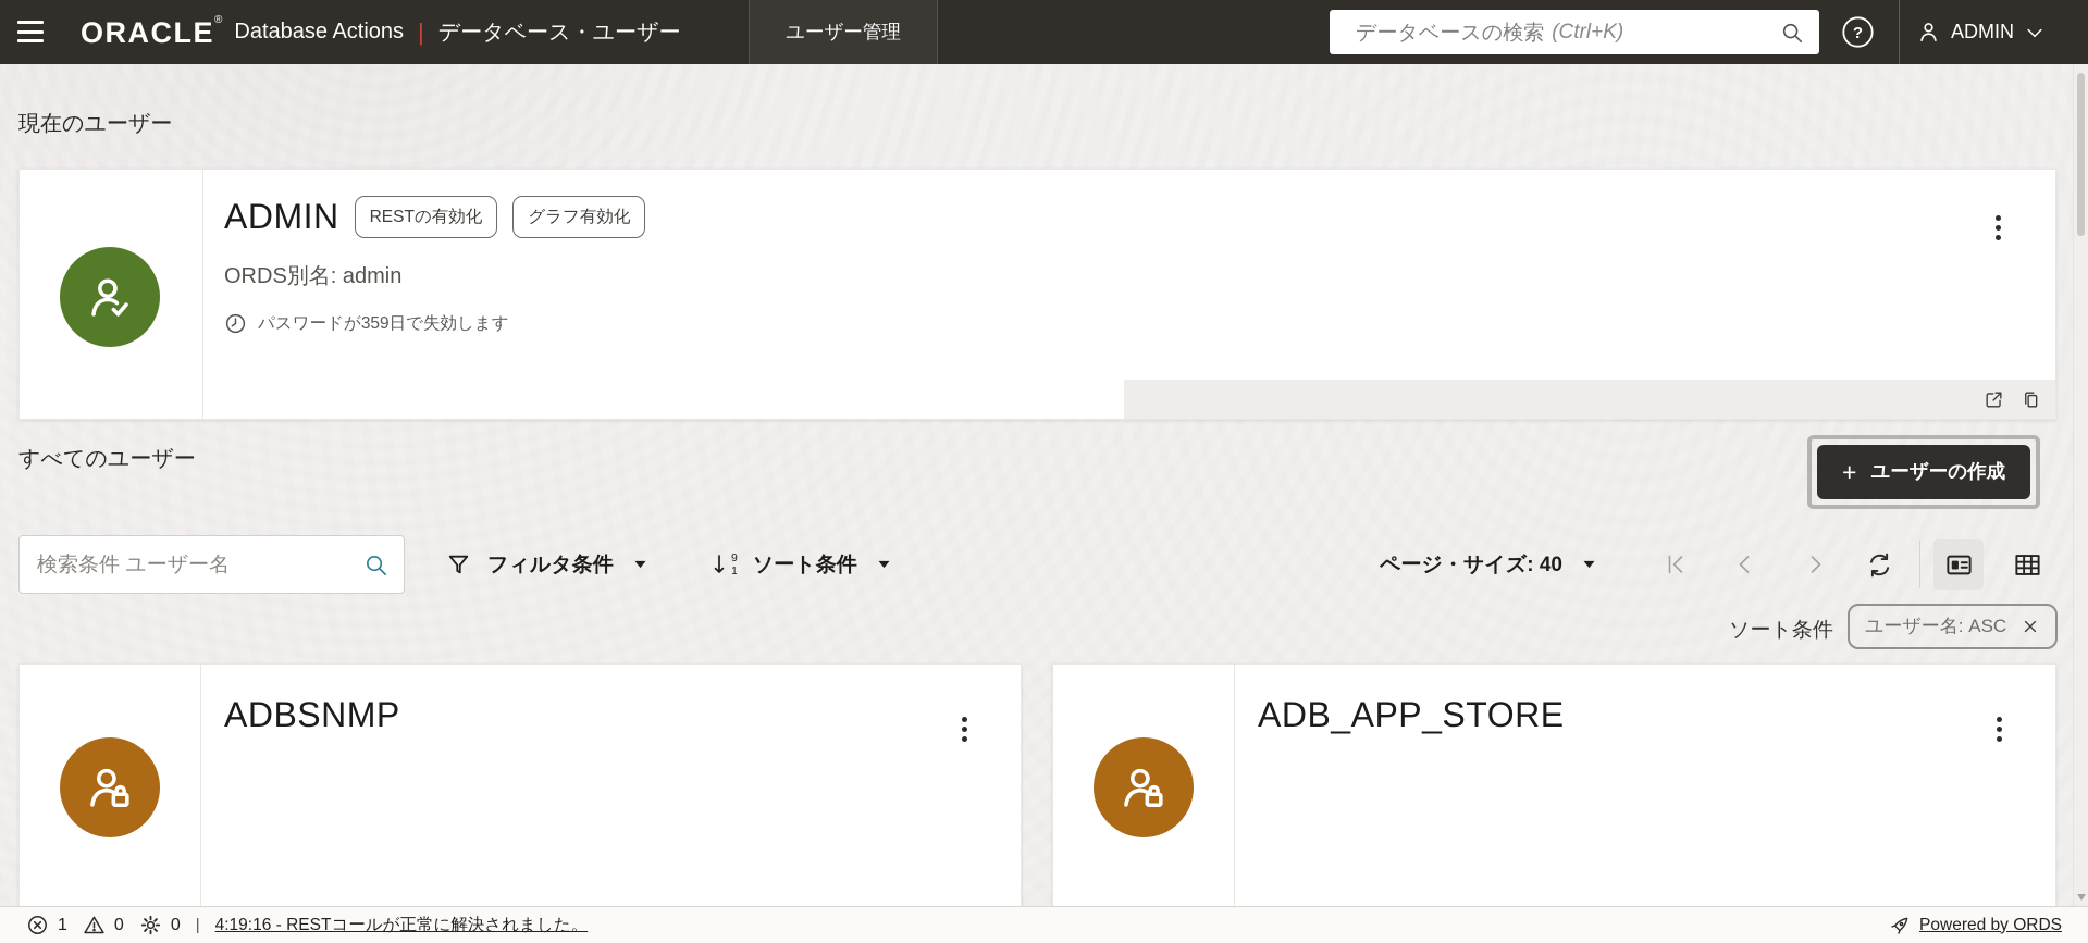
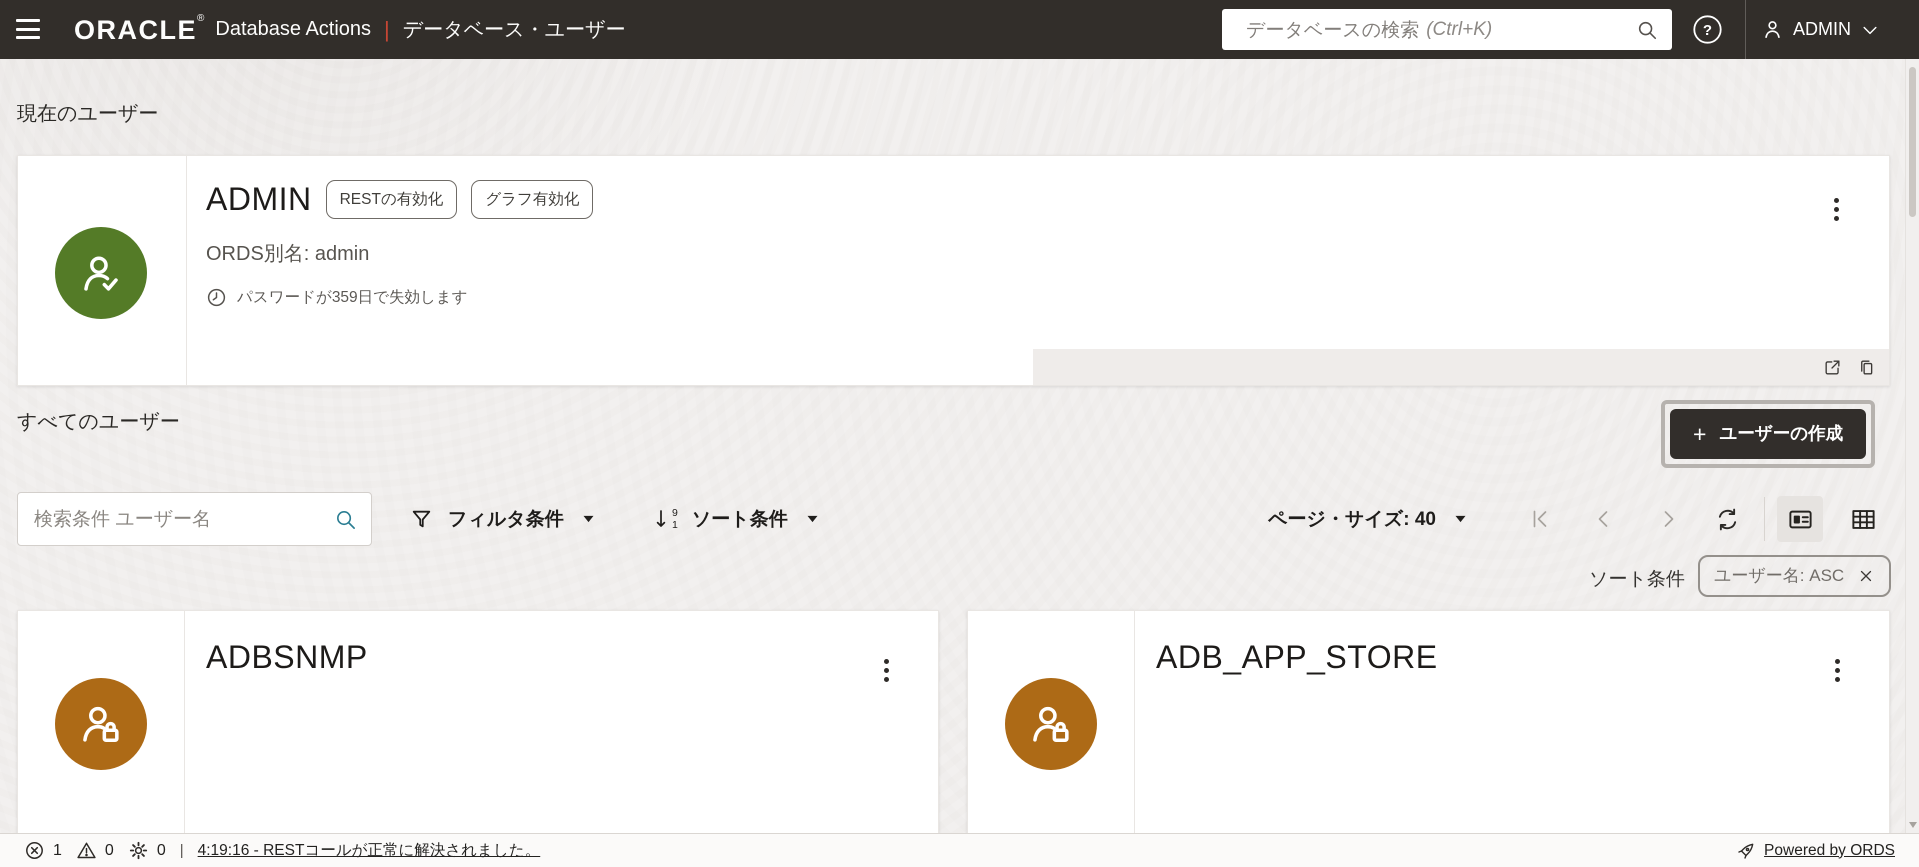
  ORACLE®
  Database Actions
  |
  データベース・ユーザー
- ユーザー管理
  データベースの検索
  (Ctrl+K)
  ?
  ADMIN
  現在のユーザー
  ADMIN
  RESTの有効化
  グラフ有効化
  ORDS別名: admin
  パスワードが359日で失効します
  すべてのユーザー
  +
  ユーザーの作成
  検索条件 ユーザー名
  フィルタ条件
  9
  1
  ソート条件
  ページ・サイズ: 40
  ソート条件
  ユーザー名: ASC
  ADBSNMP
  ADB_APP_STORE
  1
  0
  0
  |
  4:19:16 - RESTコールが正常に解決されました。
  Powered by ORDS
